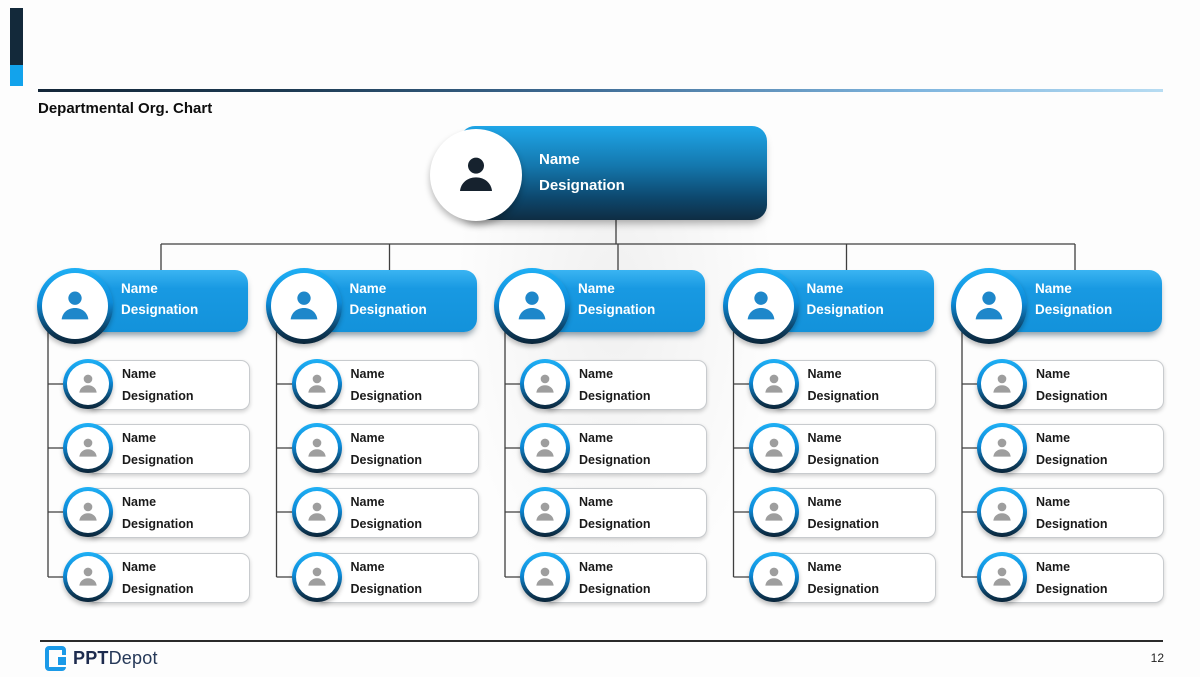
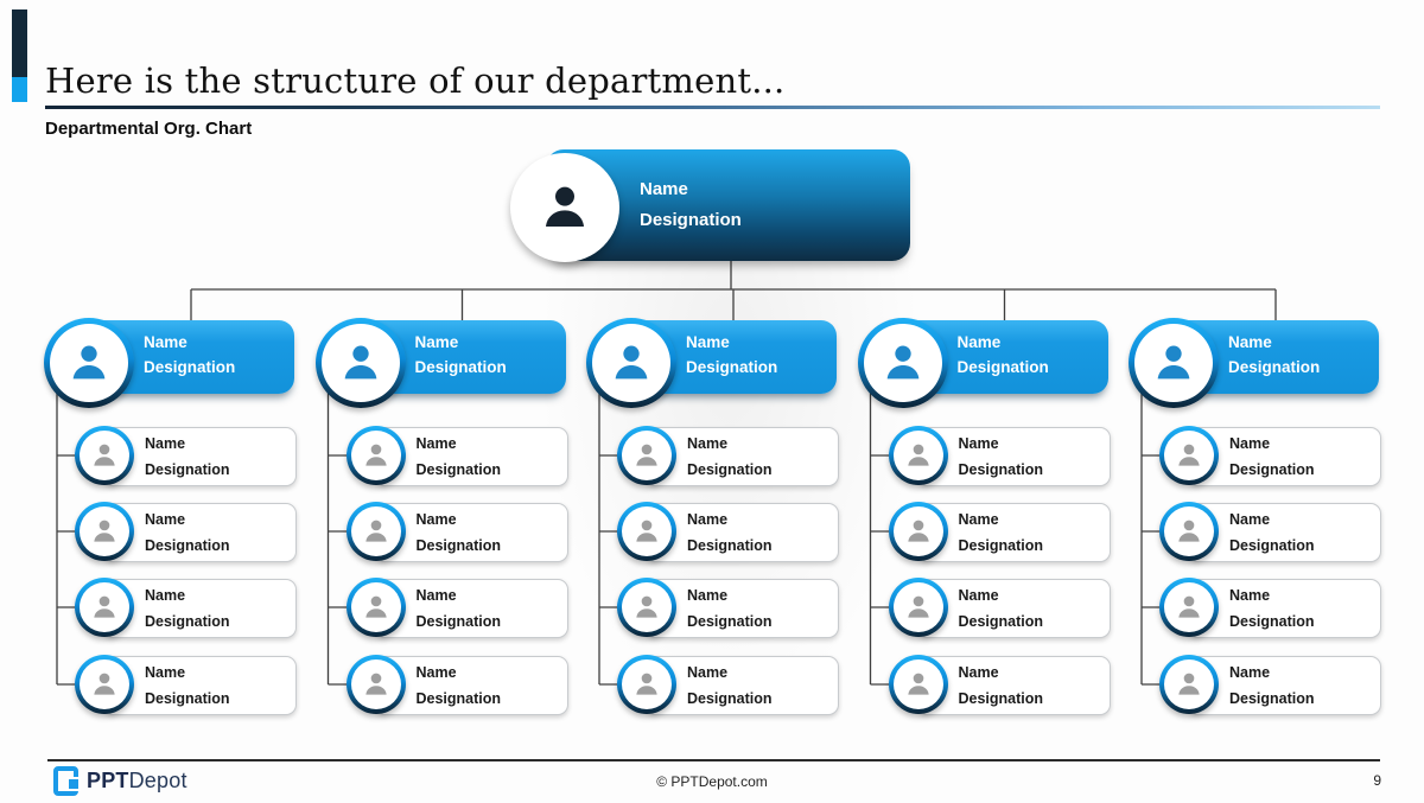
+ Here is the structure of our department...
  Departmental Org. Chart
  Name
  Designation
  Name
  Designation
  Name
  Designation
  Name
  Designation
  Name
  Designation
  Name
  Designation
  Name
  Designation
  Name
  Designation
  Name
  Designation
  Name
  Designation
  Name
  Designation
  Name
  Designation
  Name
  Designation
  Name
  Designation
  Name
  Designation
  Name
  Designation
  Name
  Designation
  Name
  Designation
  Name
  Designation
  Name
  Designation
  Name
  Designation
  Name
  Designation
  Name
  Designation
  Name
  Designation
  Name
  Designation
  Name
  Designation
  PPTDepot
+ © PPTDepot.com
- 12
+ 9
